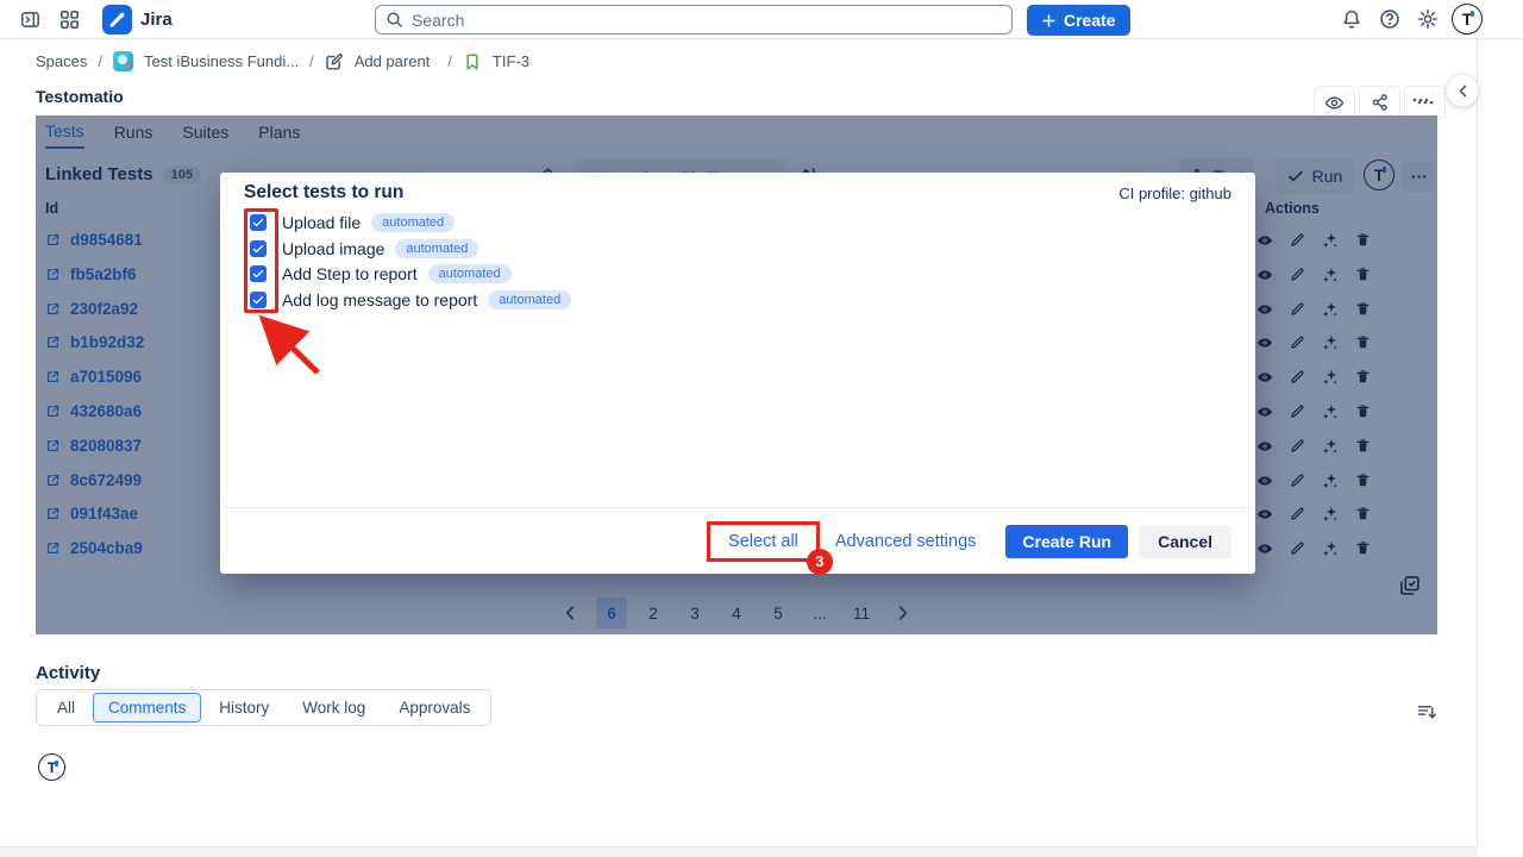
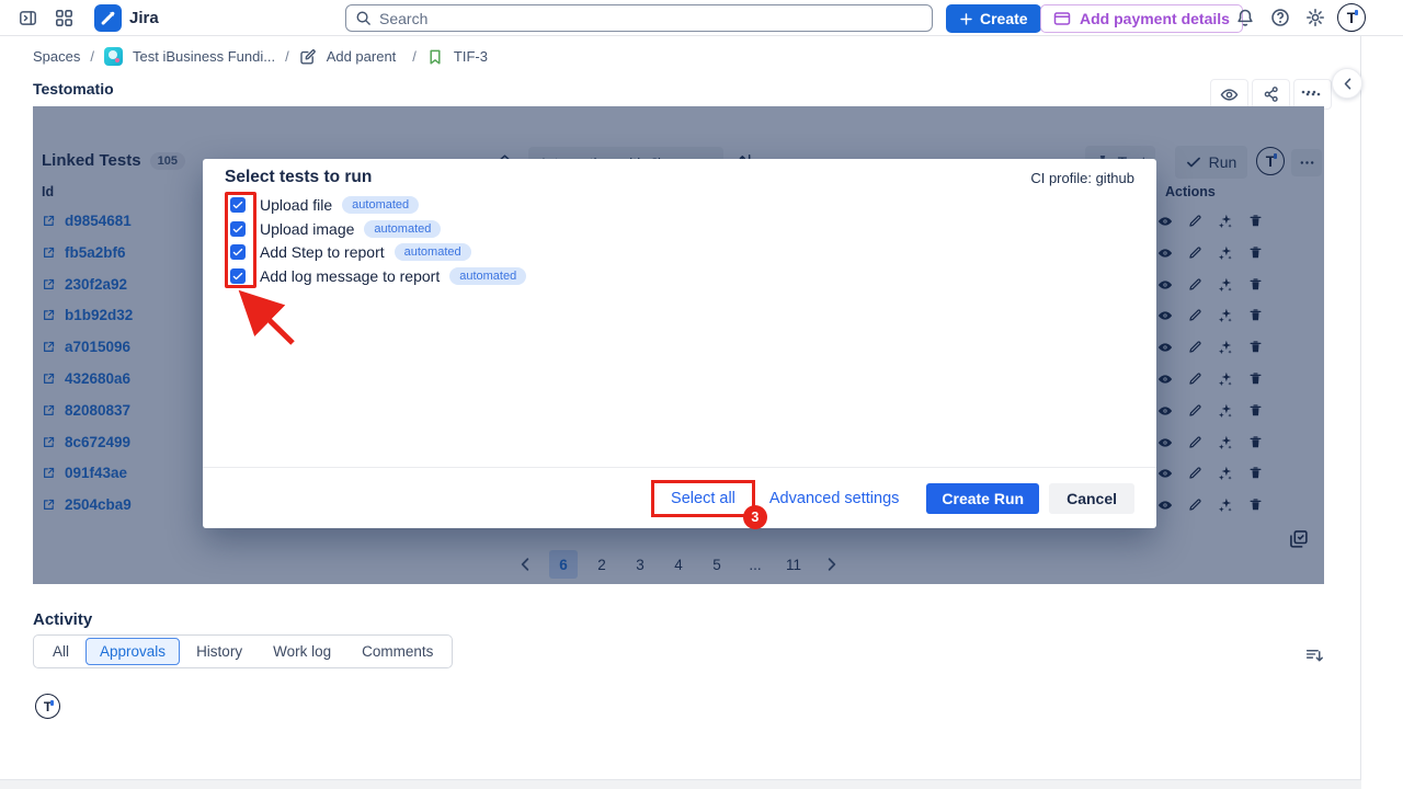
  Jira
  Search
  Create
+ Add payment details
  T
  Spaces
  /
  Test iBusiness Fundi...
  /
  Add parent
  /
  TIF-3
  Testomatio
- Tests
- Runs
- Suites
- Plans
  Linked Tests
  105
  Run
  T
  Id
  Actions
  d9854681
  fb5a2bf6
  230f2a92
  b1b92d32
  a7015096
  432680a6
  82080837
  8c672499
  091f43ae
  2504cba9
  6
  2
  3
  4
  5
  ...
  11
  Select tests to run
  CI profile: github
  Upload file
  automated
  Upload image
  automated
  Add Step to report
  automated
  Add log message to report
  automated
  Select all
  3
  Advanced settings
  Create Run
  Cancel
  Activity
  All
- Comments
+ Approvals
  History
  Work log
- Approvals
+ Comments
  T
